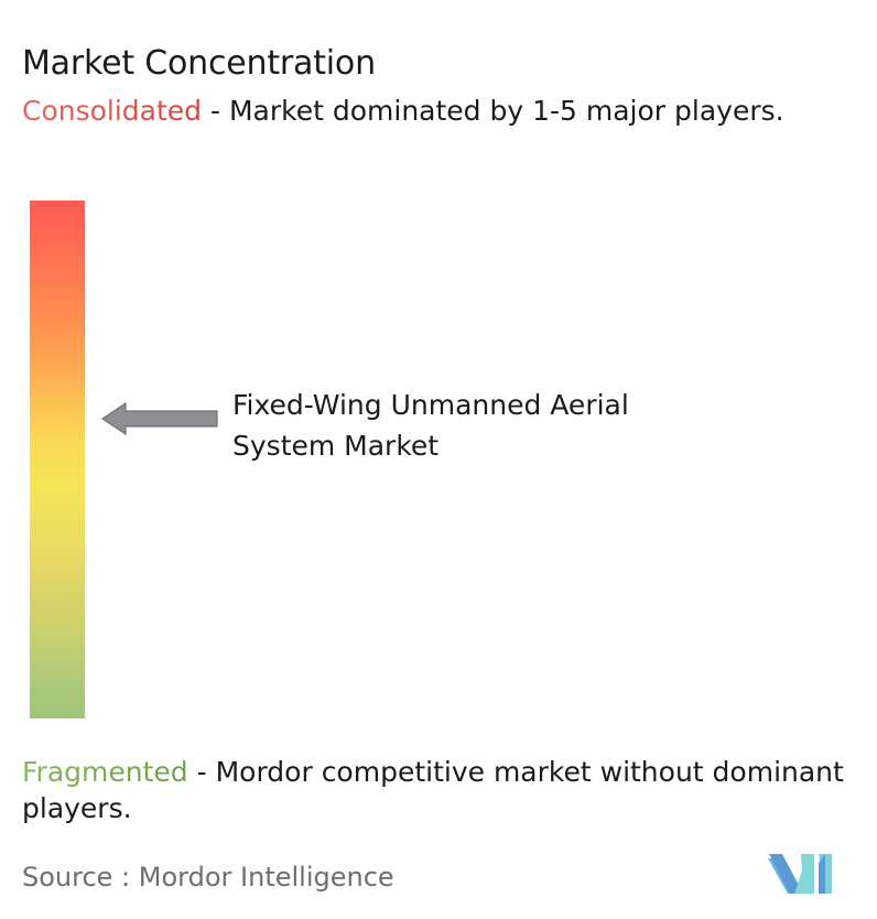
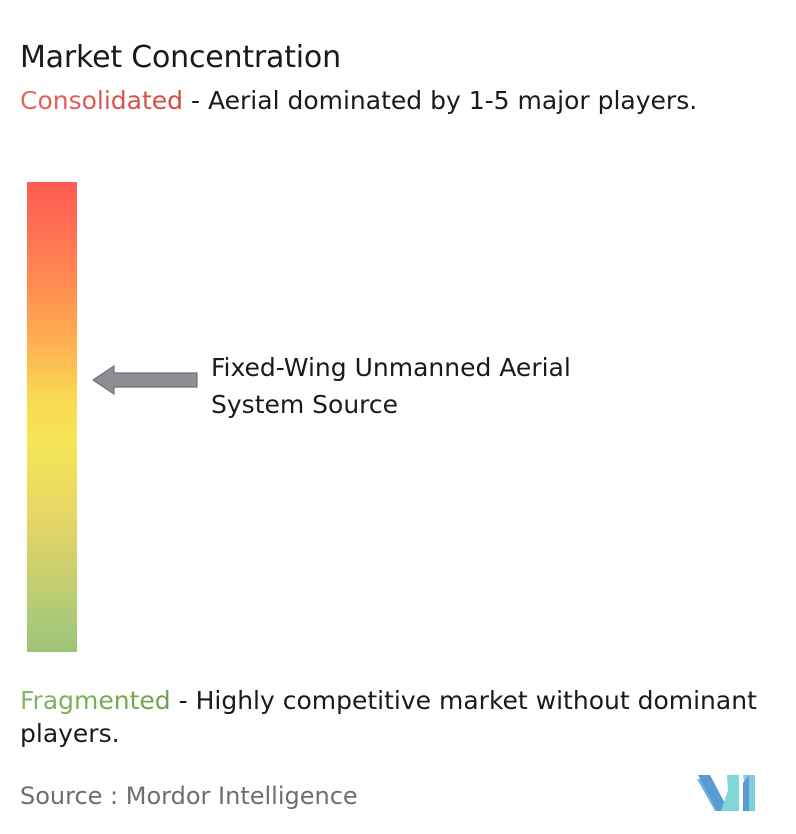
  Market Concentration
- Consolidated - Market dominated by 1-5 major players.
+ Consolidated - Aerial dominated by 1-5 major players.
- Fixed-Wing Unmanned Aerial System Market
+ Fixed-Wing Unmanned Aerial System Source
- Fragmented - Mordor competitive market without dominant players.
+ Fragmented - Highly competitive market without dominant players.
  Source : Mordor Intelligence
